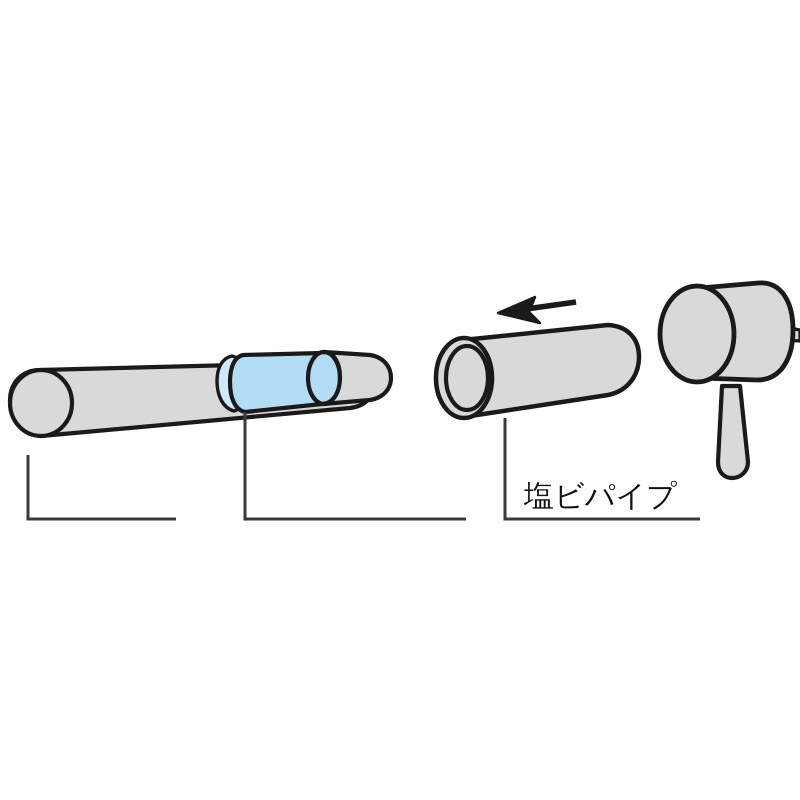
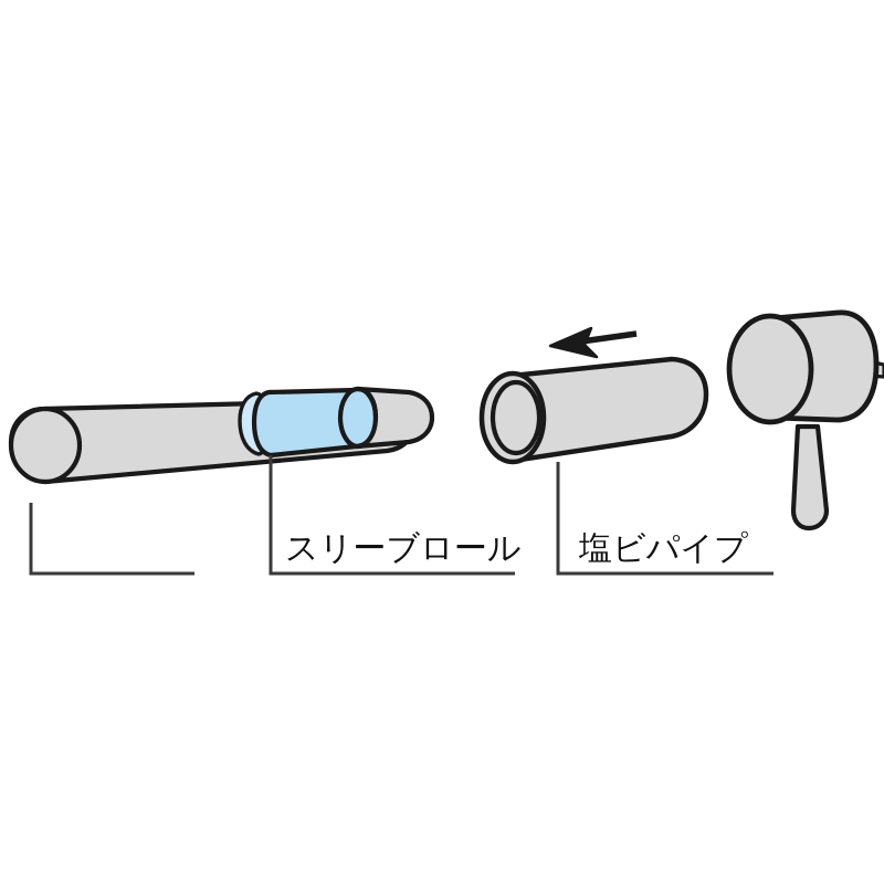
+ スリーブロール
  塩ビパイプ
